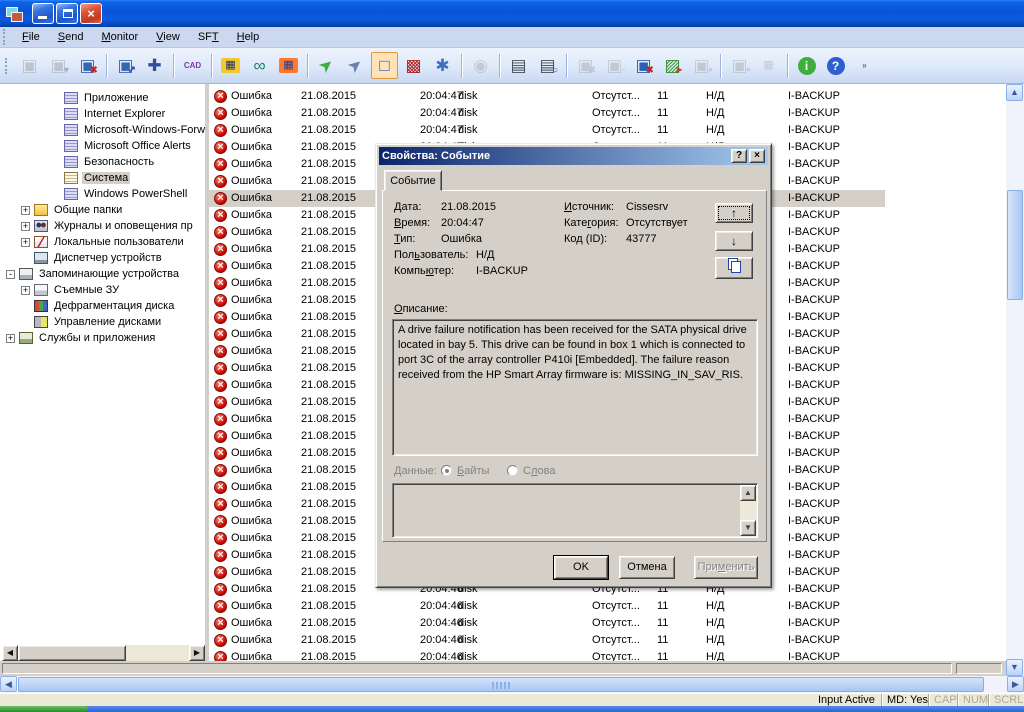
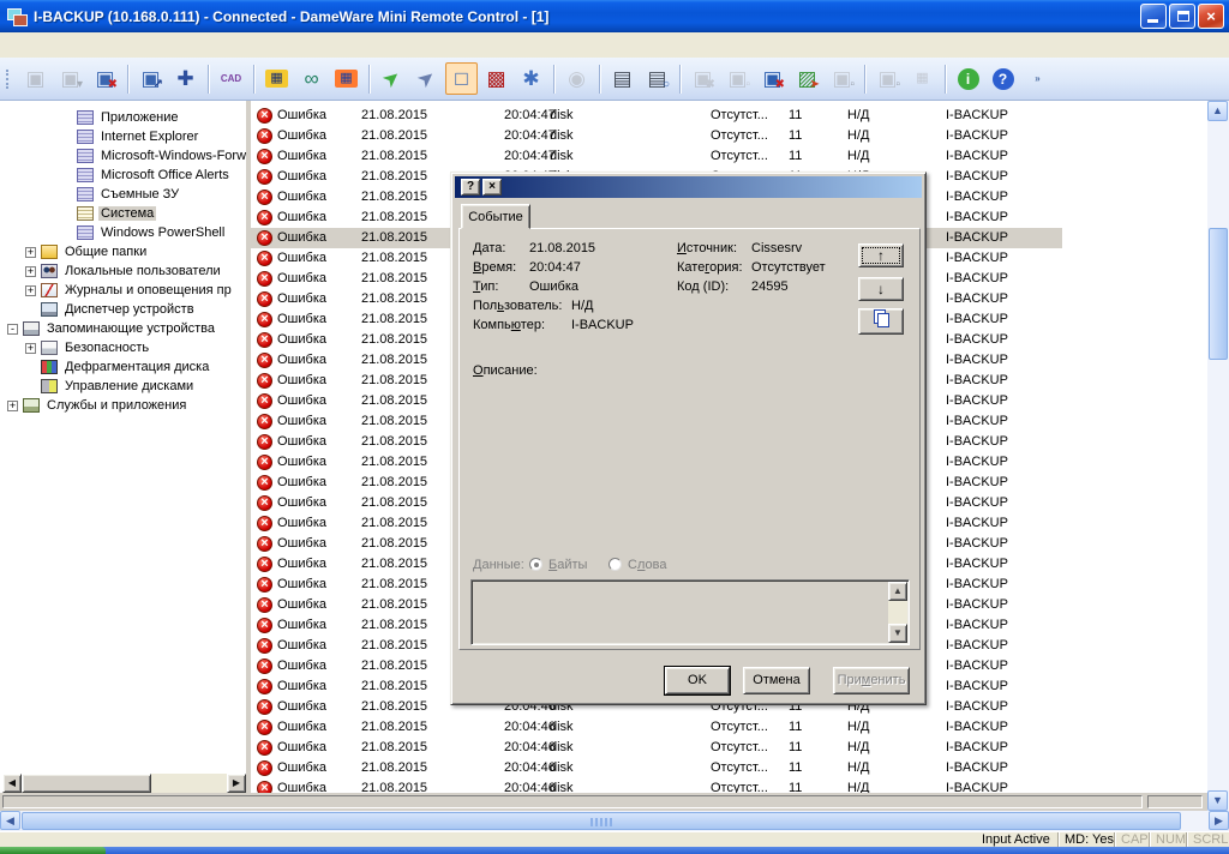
+ I-BACKUP (10.168.0.111) - Connected - DameWare Mini Remote Control - [1]
  ×
- File Send Monitor View SFT Help
  ▣
  ▣
  ▾
  ▣
  ✖
  ▣
  ↗
  ✚
  CAD
  ▦
  ∞
  ▦
  □
  ▩
  ✱
  ◉
  ▤
  ▤
  ○
  ▣
  ✖
  ▣
  ▫
  ▣
  ✖
  ▨
  ➤
  ▣
  ▫
  ▣
  ▫
  ▦
  i
  ?
  »
  Приложение
  Internet Explorer
  Microsoft-Windows-Forw
  Microsoft Office Alerts
- Безопасность
+ Съемные ЗУ
  Система
  Windows PowerShell
  +
  Общие папки
  +
- Журналы и оповещения пр
+ Локальные пользователи
  +
- Локальные пользователи
+ Журналы и оповещения пр
  Диспетчер устройств
  -
  Запоминающие устройства
  +
- Съемные ЗУ
+ Безопасность
  Дефрагментация диска
  Управление дисками
  +
  Службы и приложения
  ◀
  ▶
  ×
  Ошибка
  21.08.2015
  20:04:47
  disk
  Отсутст...
  11
  Н/Д
  I-BACKUP
  ×
  Ошибка
  21.08.2015
  20:04:47
  disk
  Отсутст...
  11
  Н/Д
  I-BACKUP
  ×
  Ошибка
  21.08.2015
  20:04:47
  disk
  Отсутст...
  11
  Н/Д
  I-BACKUP
  ×
  Ошибка
  21.08.2015
  I-BACKUP
  ×
  Ошибка
  21.08.2015
  I-BACKUP
  ×
  Ошибка
  21.08.2015
  I-BACKUP
  ×
  Ошибка
  21.08.2015
  I-BACKUP
  ×
  Ошибка
  21.08.2015
  I-BACKUP
  ×
  Ошибка
  21.08.2015
  I-BACKUP
  ×
  Ошибка
  21.08.2015
  I-BACKUP
  ×
  Ошибка
  21.08.2015
  I-BACKUP
  ×
  Ошибка
  21.08.2015
  I-BACKUP
  ×
  Ошибка
  21.08.2015
  I-BACKUP
  ×
  Ошибка
  21.08.2015
  I-BACKUP
  ×
  Ошибка
  21.08.2015
  I-BACKUP
  ×
  Ошибка
  21.08.2015
  I-BACKUP
  ×
  Ошибка
  21.08.2015
  I-BACKUP
  ×
  Ошибка
  21.08.2015
  I-BACKUP
  ×
  Ошибка
  21.08.2015
  I-BACKUP
  ×
  Ошибка
  21.08.2015
  I-BACKUP
  ×
  Ошибка
  21.08.2015
  I-BACKUP
  ×
  Ошибка
  21.08.2015
  I-BACKUP
  ×
  Ошибка
  21.08.2015
  I-BACKUP
  ×
  Ошибка
  21.08.2015
  I-BACKUP
  ×
  Ошибка
  21.08.2015
  I-BACKUP
  ×
  Ошибка
  21.08.2015
  I-BACKUP
  ×
  Ошибка
  21.08.2015
  I-BACKUP
  ×
  Ошибка
  21.08.2015
  I-BACKUP
  ×
  Ошибка
  21.08.2015
  I-BACKUP
  ×
  Ошибка
  21.08.2015
  20:04:46
  disk
  Отсутст...
  11
  Н/Д
  I-BACKUP
  ×
  Ошибка
  21.08.2015
  20:04:46
  disk
  Отсутст...
  11
  Н/Д
  I-BACKUP
  ×
  Ошибка
  21.08.2015
  20:04:46
  disk
  Отсутст...
  11
  Н/Д
  I-BACKUP
  ×
  Ошибка
  21.08.2015
  20:04:46
  disk
  Отсутст...
  11
  Н/Д
  I-BACKUP
  ×
  Ошибка
  21.08.2015
  20:04:46
  disk
  Отсутст...
  11
  Н/Д
  I-BACKUP
  ▲
  ▼
  ◀
  ▶
  Input Active
  MD: Yes
  CAP
  NUM
  SCRL
- Свойства: Событие
  ?
  ×
  Событие
  Дата:
  21.08.2015
  Время:
  20:04:47
  Тип:
  Ошибка
  Пользователь:
  Н/Д
  Компьютер:
  I-BACKUP
  Источник:
  Cissesrv
  Категория:
  Отсутствует
  Код (ID):
- 43777
+ 24595
  ↑
  ↓
  Описание:
- A drive failure notification has been received for the SATA physical drive located in bay 5. This drive can be found in box 1 which is connected to port 3C of the array controller P410i [Embedded]. The failure reason received from the HP Smart Array firmware is: MISSING_IN_SAV_RIS.
  Данные:
  Байты
  Слова
  ▲
  ▼
  OK
  Отмена
  Применить
